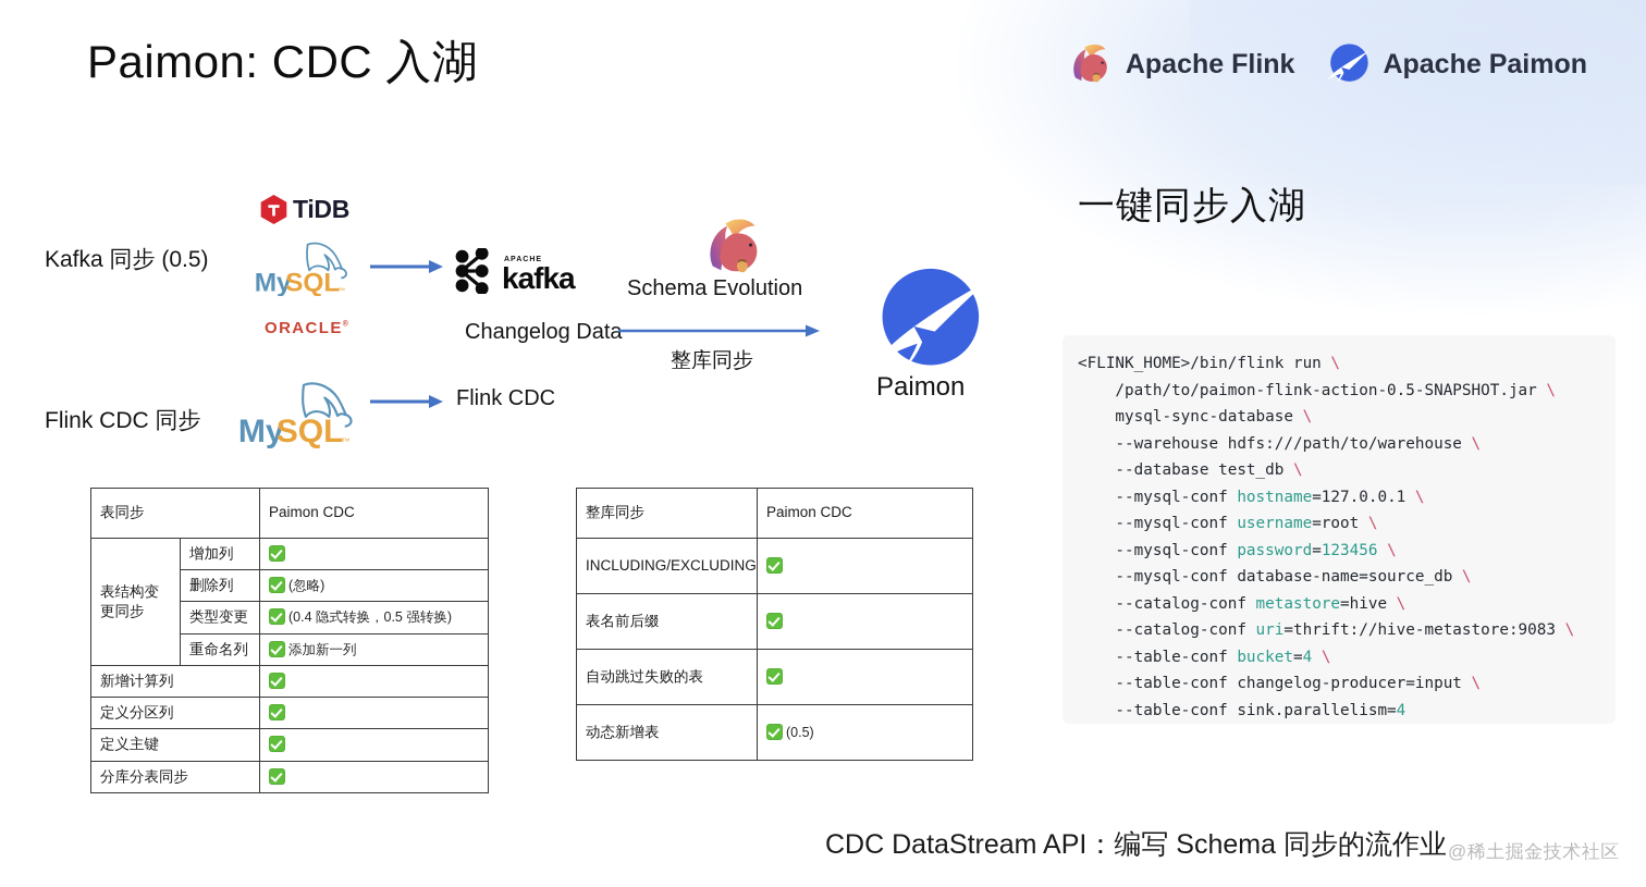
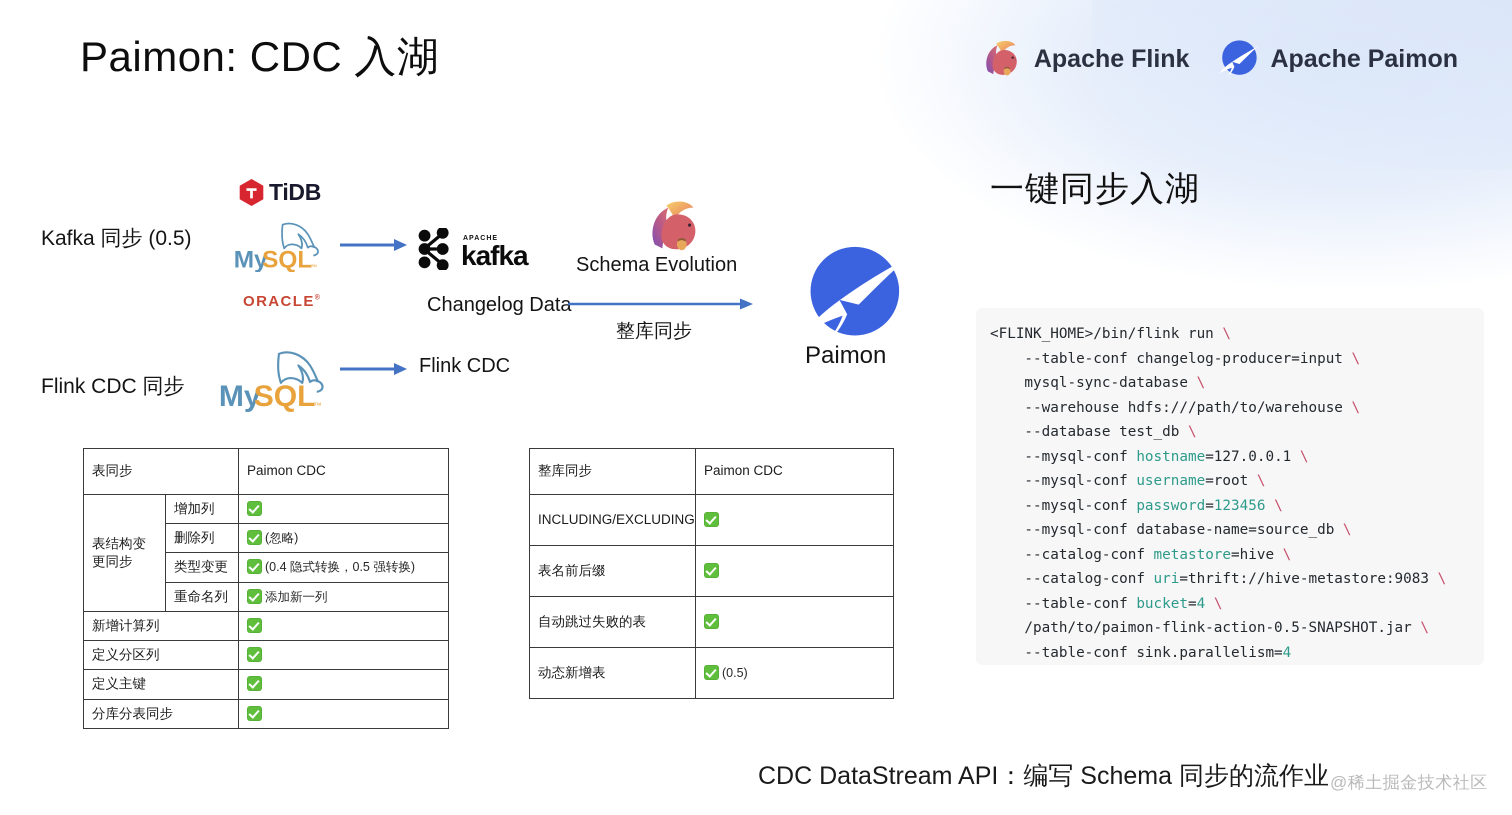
  Paimon: CDC 入湖
  Apache Flink
  Apache Paimon
  Kafka 同步 (0.5)
  Flink CDC 同步
  Changelog Data
  Flink CDC
  Schema Evolution
  整库同步
  Paimon
  TiDB
  My
  SQL
  ORACLE
  My
  SQL
  ™
  kafka
  一键同步入湖
  <FLINK_HOME>/bin/flink run \
- /path/to/paimon-flink-action-0.5-SNAPSHOT.jar \
+ --table-conf changelog-producer=input \
  mysql-sync-database \
  --warehouse hdfs:///path/to/warehouse \
  --database test_db \
  --mysql-conf hostname=127.0.0.1 \
  --mysql-conf username=root \
  --mysql-conf password=123456 \
  --mysql-conf database-name=source_db \
  --catalog-conf metastore=hive \
  --catalog-conf uri=thrift://hive-metastore:9083 \
  --table-conf bucket=4 \
- --table-conf changelog-producer=input \
+ /path/to/paimon-flink-action-0.5-SNAPSHOT.jar \
  --table-conf sink.parallelism=4
  表同步	Paimon CDC
  表结构变更同步	增加列
  删除列	(忽略)
  类型变更	(0.4 隐式转换，0.5 强转换)
  重命名列	添加新一列
  新增计算列
  定义分区列
  定义主键
  分库分表同步
  整库同步	Paimon CDC
  INCLUDING/EXCLUDING
  表名前后缀
  自动跳过失败的表
  动态新增表	(0.5)
  CDC DataStream API：编写 Schema 同步的流作业
  @稀土掘金技术社区
